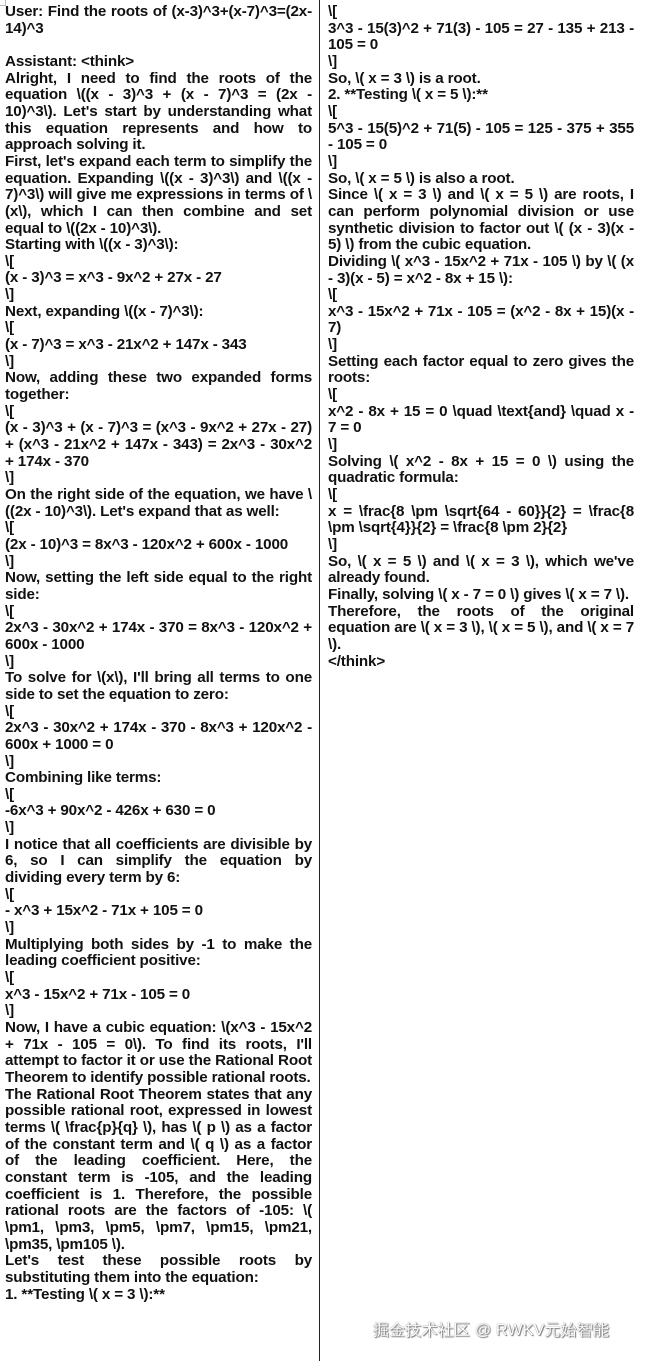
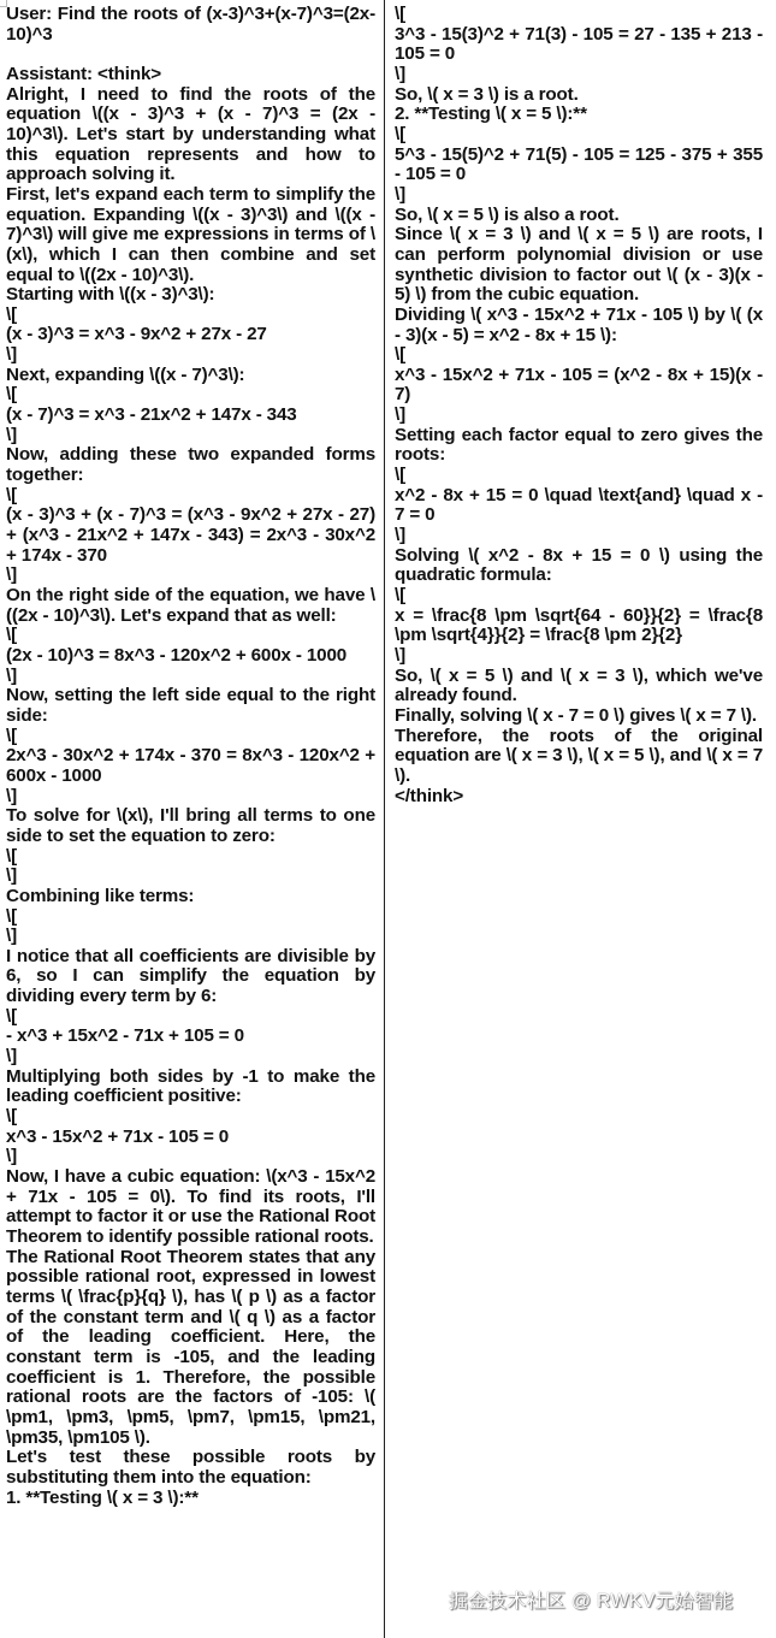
- User: Find the roots of (x-3)^3+(x-7)^3=(2x-14)^3
+ User: Find the roots of (x-3)^3+(x-7)^3=(2x-10)^3
  Assistant: <think>
  Alright, I need to find the roots of the equation \((x - 3)^3 + (x - 7)^3 = (2x - 10)^3\). Let's start by understanding what this equation represents and how to approach solving it.
  First, let's expand each term to simplify the equation. Expanding \((x - 3)^3\) and \((x - 7)^3\) will give me expressions in terms of \(x\), which I can then combine and set equal to \((2x - 10)^3\).
  Starting with \((x - 3)^3\):
  \[
  (x - 3)^3 = x^3 - 9x^2 + 27x - 27
  \]
  Next, expanding \((x - 7)^3\):
  \[
  (x - 7)^3 = x^3 - 21x^2 + 147x - 343
  \]
  Now, adding these two expanded forms together:
  \[
  (x - 3)^3 + (x - 7)^3 = (x^3 - 9x^2 + 27x - 27) + (x^3 - 21x^2 + 147x - 343) = 2x^3 - 30x^2 + 174x - 370
  \]
  On the right side of the equation, we have \((2x - 10)^3\). Let's expand that as well:
  \[
  (2x - 10)^3 = 8x^3 - 120x^2 + 600x - 1000
  \]
  Now, setting the left side equal to the right side:
  \[
  2x^3 - 30x^2 + 174x - 370 = 8x^3 - 120x^2 + 600x - 1000
  \]
  To solve for \(x\), I'll bring all terms to one side to set the equation to zero:
  \[
- 2x^3 - 30x^2 + 174x - 370 - 8x^3 + 120x^2 - 600x + 1000 = 0
  \]
  Combining like terms:
  \[
- -6x^3 + 90x^2 - 426x + 630 = 0
  \]
  I notice that all coefficients are divisible by 6, so I can simplify the equation by dividing every term by 6:
  \[
  - x^3 + 15x^2 - 71x + 105 = 0
  \]
  Multiplying both sides by -1 to make the leading coefficient positive:
  \[
  x^3 - 15x^2 + 71x - 105 = 0
  \]
  Now, I have a cubic equation: \(x^3 - 15x^2 + 71x - 105 = 0\). To find its roots, I'll attempt to factor it or use the Rational Root Theorem to identify possible rational roots.
  The Rational Root Theorem states that any possible rational root, expressed in lowest terms \( \frac{p}{q} \), has \( p \) as a factor of the constant term and \( q \) as a factor of the leading coefficient. Here, the constant term is -105, and the leading coefficient is 1. Therefore, the possible rational roots are the factors of -105: \( \pm1, \pm3, \pm5, \pm7, \pm15, \pm21, \pm35, \pm105 \).
  Let's test these possible roots by substituting them into the equation:
  1. **Testing \( x = 3 \):**
  \[
  3^3 - 15(3)^2 + 71(3) - 105 = 27 - 135 + 213 - 105 = 0
  \]
  So, \( x = 3 \) is a root.
  2. **Testing \( x = 5 \):**
  \[
  5^3 - 15(5)^2 + 71(5) - 105 = 125 - 375 + 355 - 105 = 0
  \]
  So, \( x = 5 \) is also a root.
  Since \( x = 3 \) and \( x = 5 \) are roots, I can perform polynomial division or use synthetic division to factor out \( (x - 3)(x - 5) \) from the cubic equation.
  Dividing \( x^3 - 15x^2 + 71x - 105 \) by \( (x - 3)(x - 5) = x^2 - 8x + 15 \):
  \[
  x^3 - 15x^2 + 71x - 105 = (x^2 - 8x + 15)(x - 7)
  \]
  Setting each factor equal to zero gives the roots:
  \[
  x^2 - 8x + 15 = 0 \quad \text{and} \quad x - 7 = 0
  \]
  Solving \( x^2 - 8x + 15 = 0 \) using the quadratic formula:
  \[
  x = \frac{8 \pm \sqrt{64 - 60}}{2} = \frac{8 \pm \sqrt{4}}{2} = \frac{8 \pm 2}{2}
  \]
  So, \( x = 5 \) and \( x = 3 \), which we've already found.
  Finally, solving \( x - 7 = 0 \) gives \( x = 7 \).
  Therefore, the roots of the original equation are \( x = 3 \), \( x = 5 \), and \( x = 7 \).
  </think>
  掘金技术社区 @ RWKV元始智能
